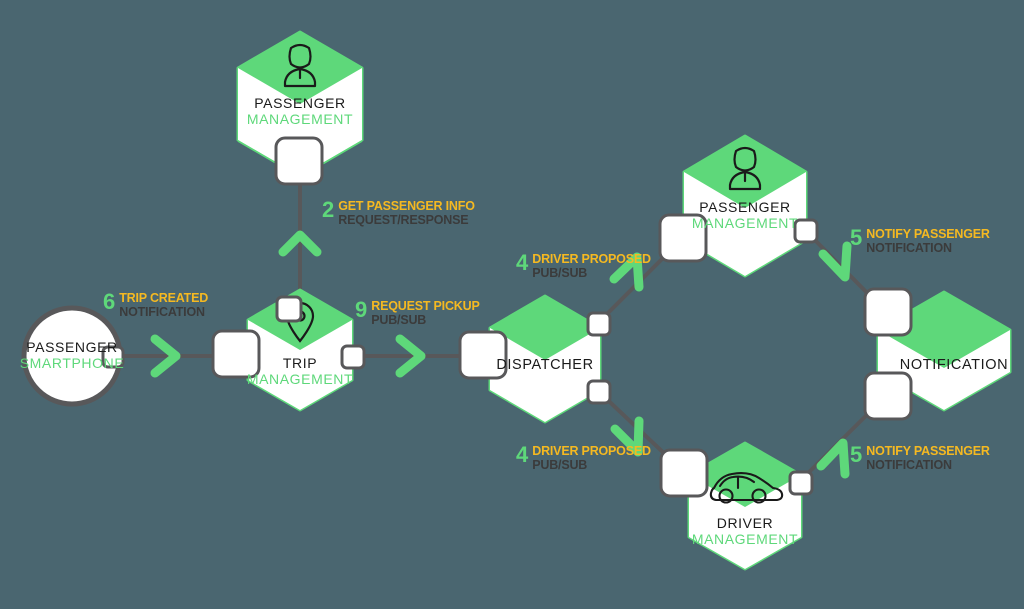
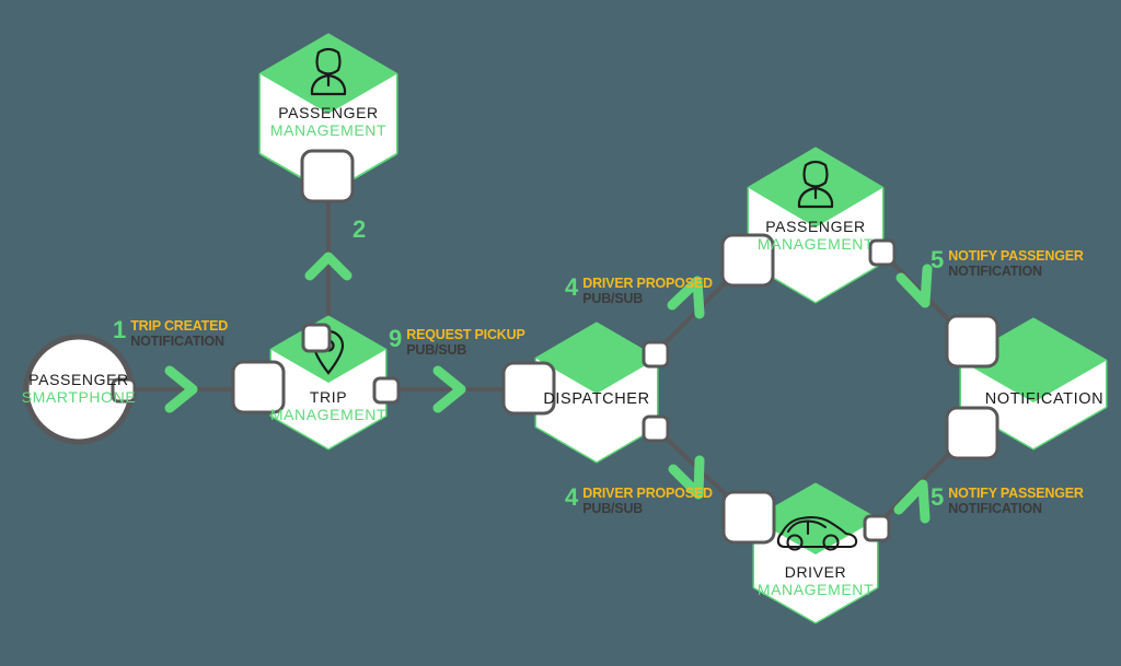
  PASSENGER
  SMARTPHONE
  PASSENGER
  MANAGEMENT
  TRIP
  MANAGEMENT
  DISPATCHER
  PASSENGER
  MANAGEMENT
  DRIVER
  MANAGEMENT
  NOTIFICATION
- 6
+ 1
  TRIP CREATED
  NOTIFICATION
  2
- GET PASSENGER INFO
- REQUEST/RESPONSE
  9
  REQUEST PICKUP
  PUB/SUB
  4
  DRIVER PROPOSED
  PUB/SUB
  4
  DRIVER PROPOSED
  PUB/SUB
  5
  NOTIFY PASSENGER
  NOTIFICATION
  5
  NOTIFY PASSENGER
  NOTIFICATION
